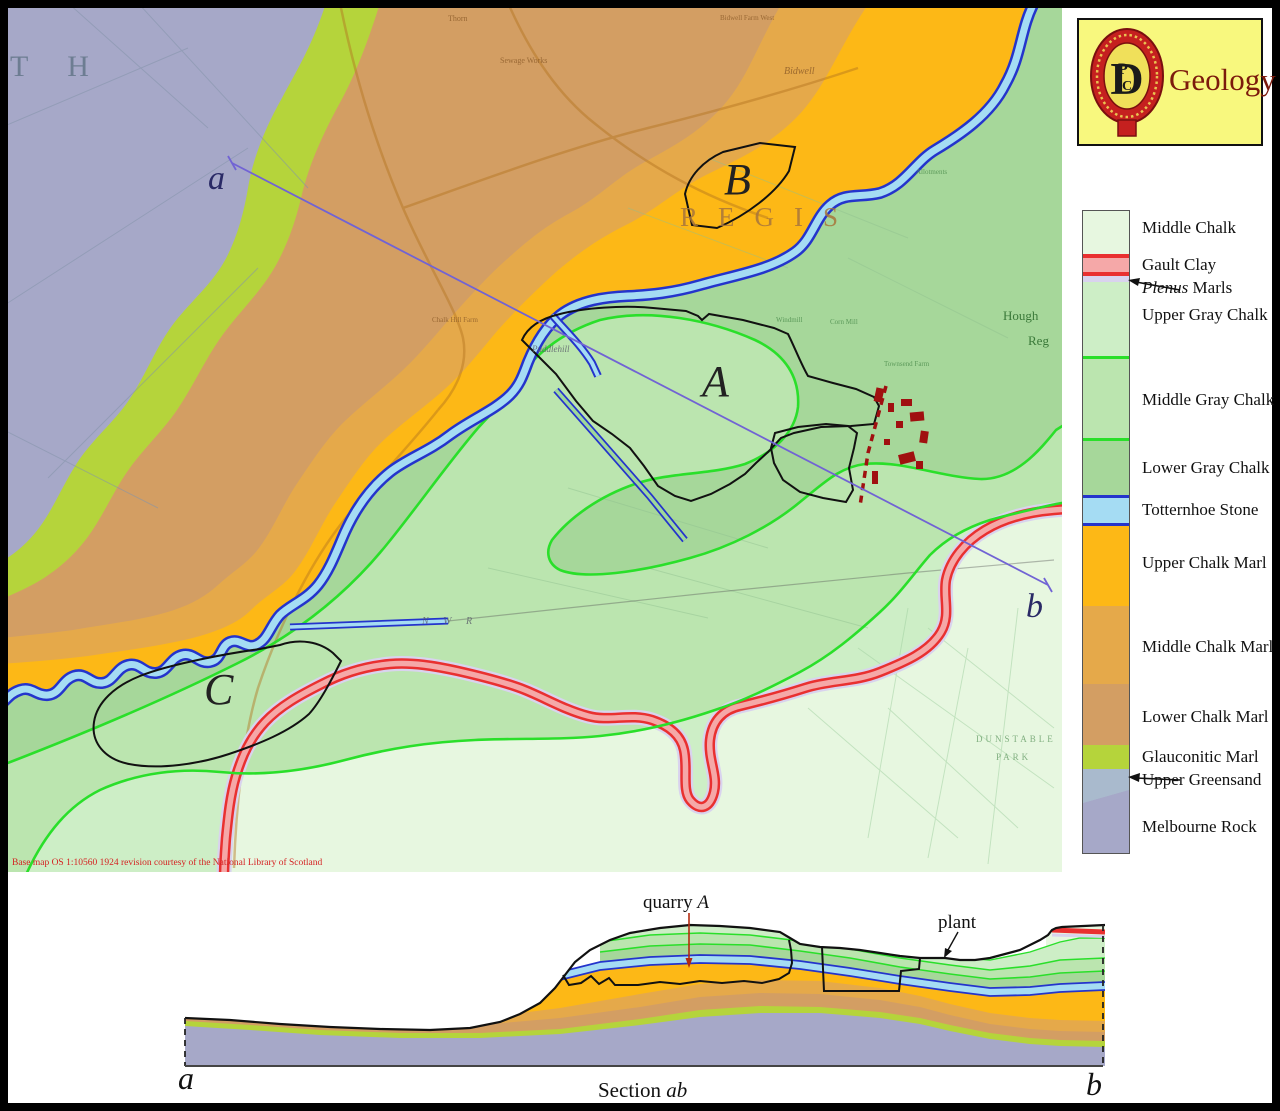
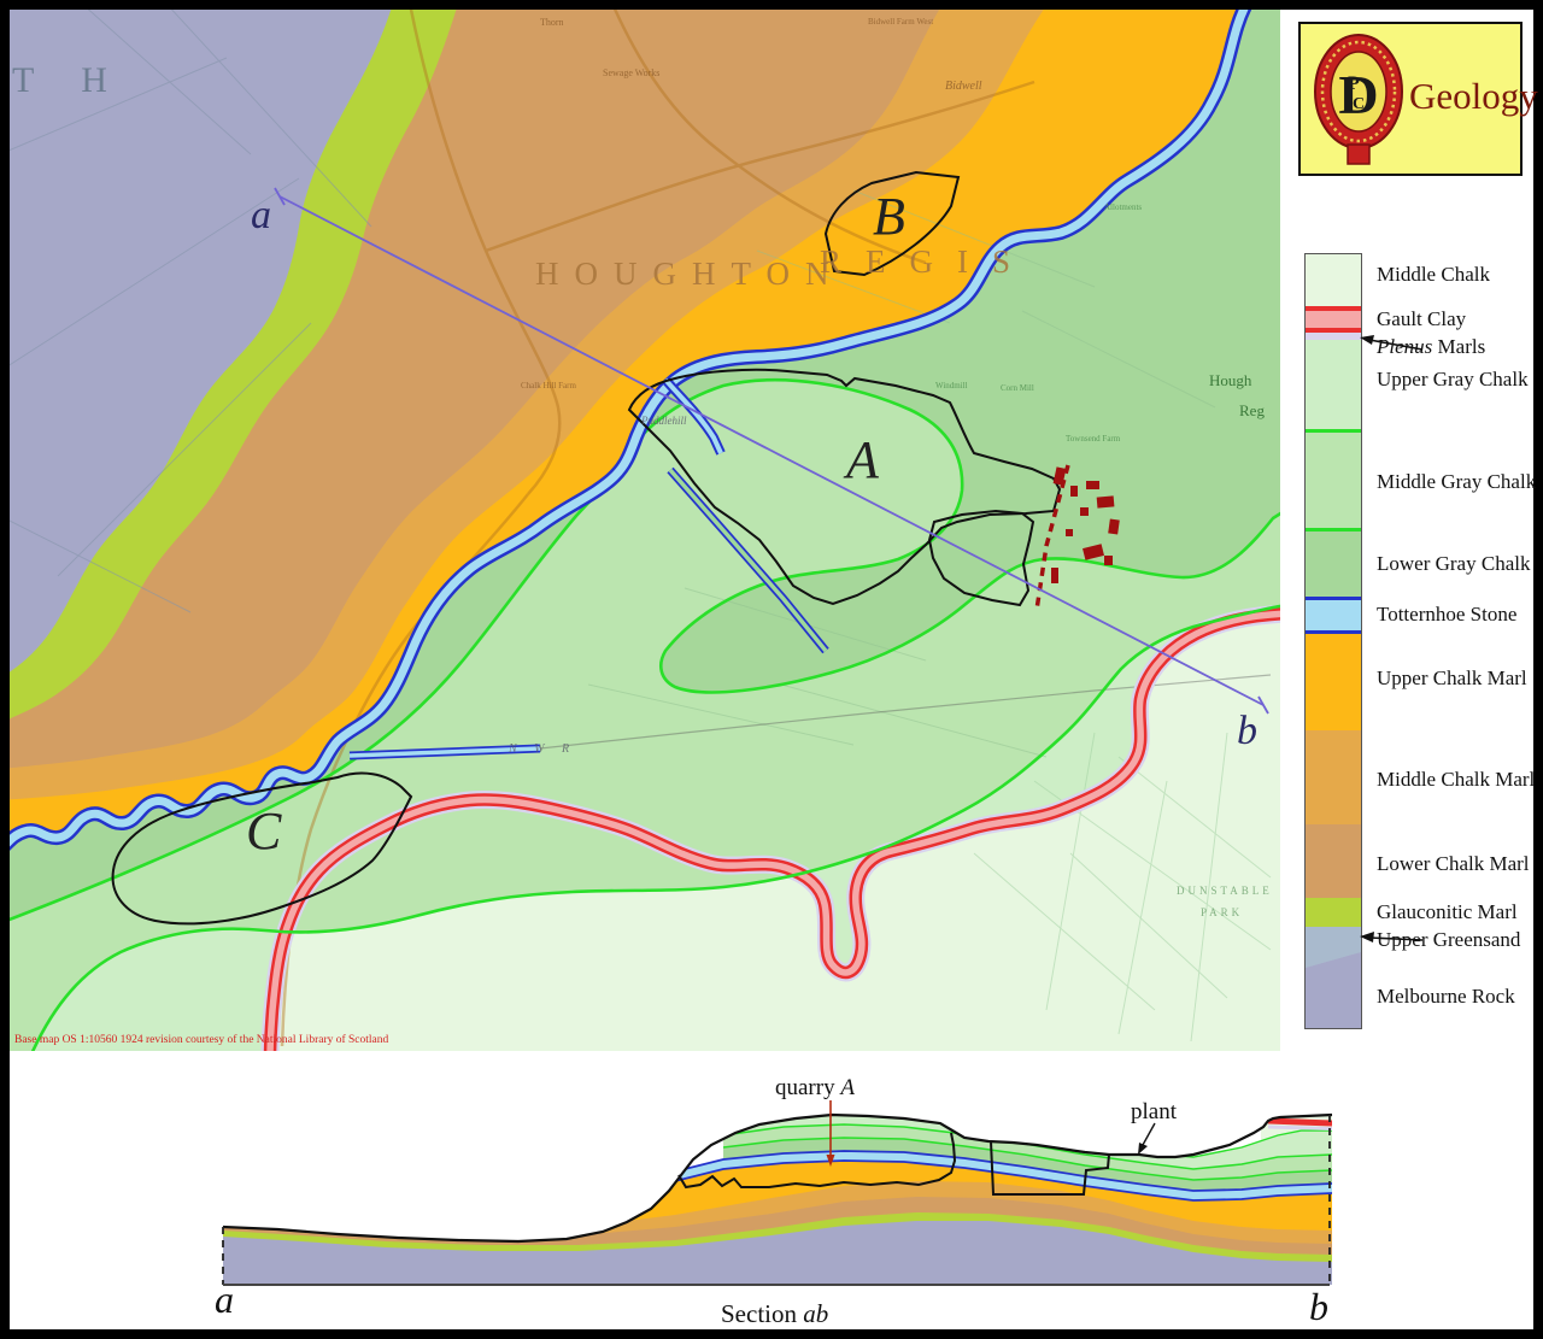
  T H
+ HOUGHTON
  REGIS
  A
  B
  C
  a
  b
  N W R
  Puddlehill
  Thorn
  Sewage Works
  Bidwell
  Bidwell Farm West
  Chalk Hill Farm
  Windmill
  Corn Mill
  Townsend Farm
  Allotments
  Hough
  Reg
  DUNSTABLE
  PARK
  Base map OS 1:10560 1924 revision courtesy of the National Library of Scotland
  D
  P
  C
  Geology
  Middle Chalk
  Gault Clay
  Pleus Marls
  Upper Gray Chalk
  Middle Gray Chalk
  Lower Gray Chalk
  Totternhoe Stone
  Upper Chalk Marl
  Middle Chalk Marl
  Lower Chalk Marl
  Glauconitic Marl
  Ur Greensand
  Melbourne Rock
  quarry A
  plant
  a
  b
  Section ab
